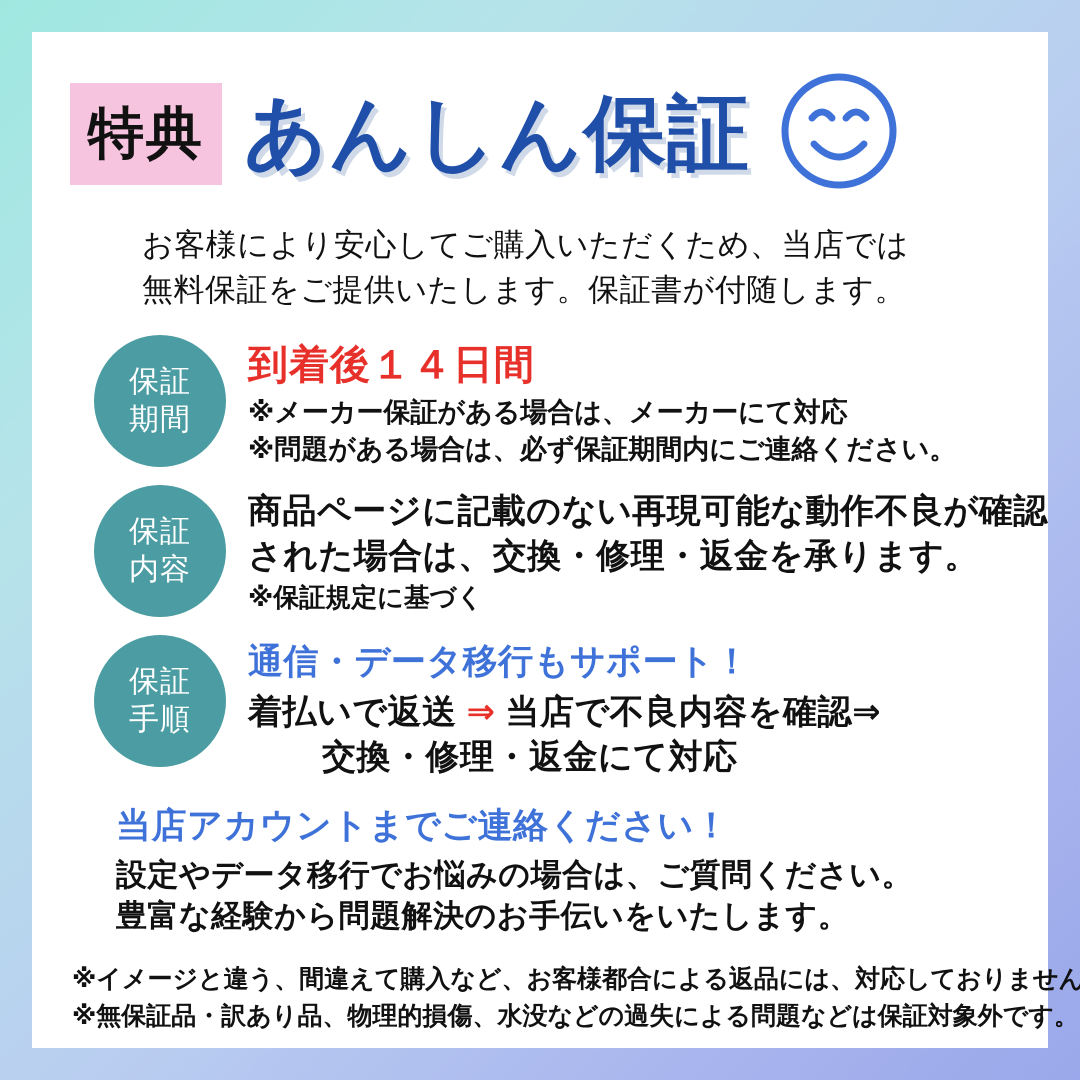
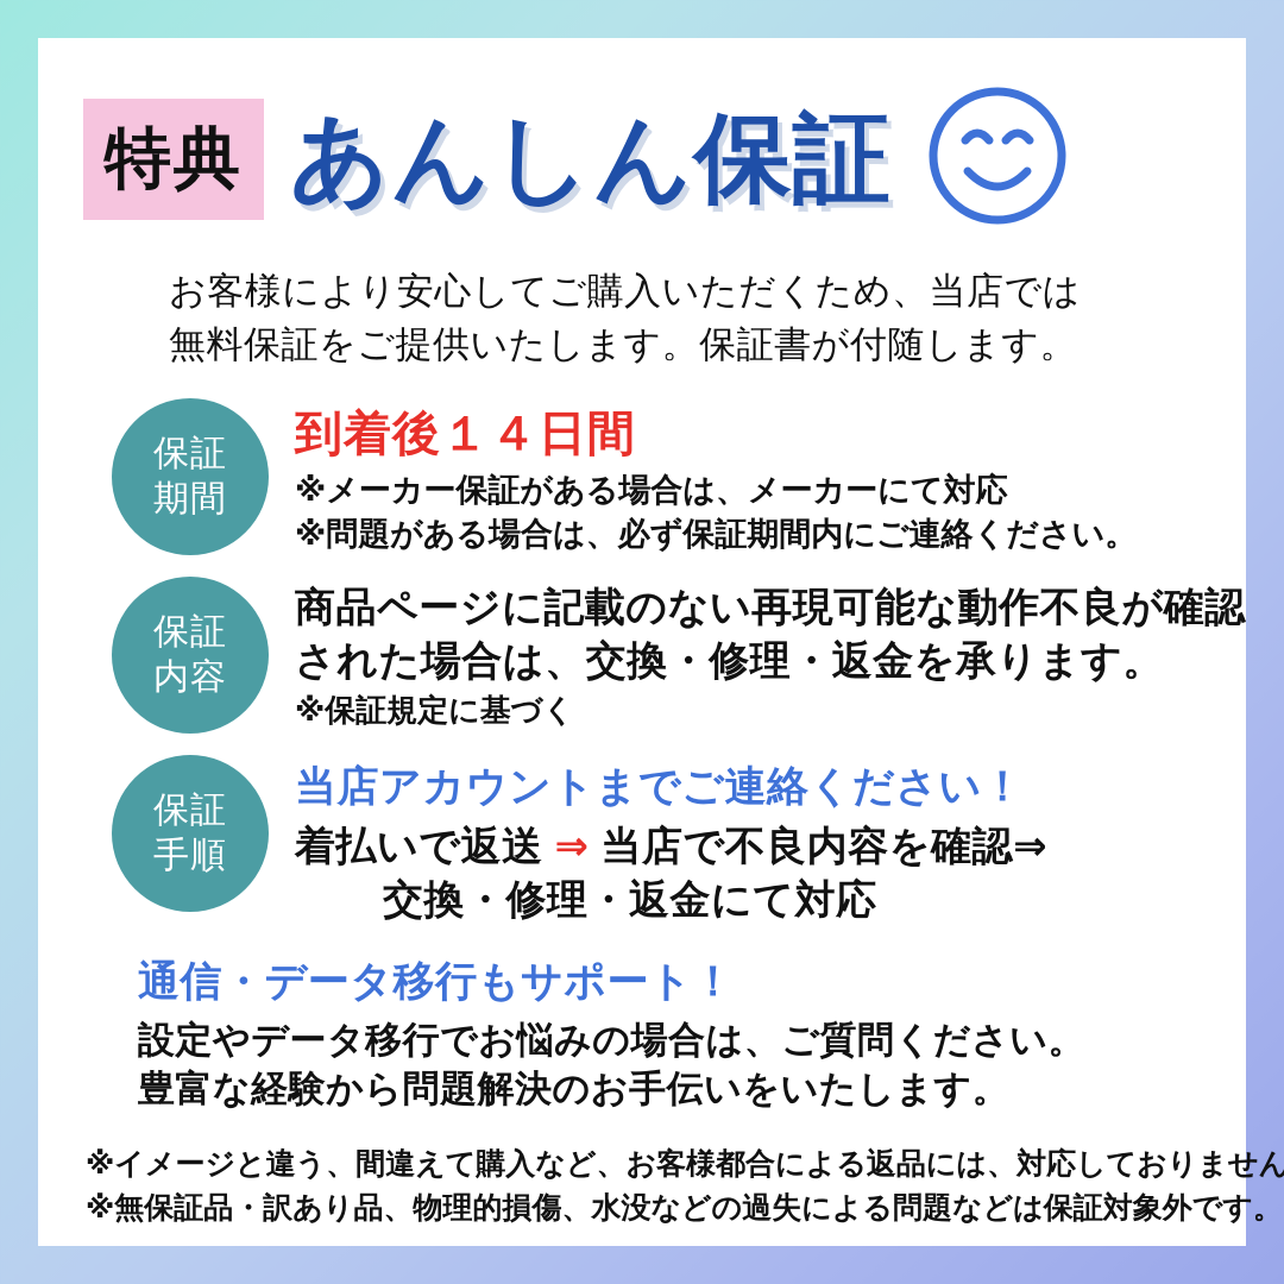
  特典
  あんしん保証
  お客様により安心してご購入いただくため、当店では
  無料保証をご提供いたします。保証書が付随します。
  保証
  期間
  到着後１４日間
  ※メーカー保証がある場合は、メーカーにて対応
  ※問題がある場合は、必ず保証期間内にご連絡ください。
  保証
  内容
  商品ページに記載のない再現可能な動作不良が確認
  された場合は、交換・修理・返金を承ります。
  ※保証規定に基づく
  保証
  手順
- 通信・データ移行もサポート！
+ 当店アカウントまでご連絡ください！
  着払いで返送 ⇒ 当店で不良内容を確認⇒
  交換・修理・返金にて対応
- 当店アカウントまでご連絡ください！
+ 通信・データ移行もサポート！
  設定やデータ移行でお悩みの場合は、ご質問ください。
  豊富な経験から問題解決のお手伝いをいたします。
  ※イメージと違う、間違えて購入など、お客様都合による返品には、対応しておりません
  ※無保証品・訳あり品、物理的損傷、水没などの過失による問題などは保証対象外です。
